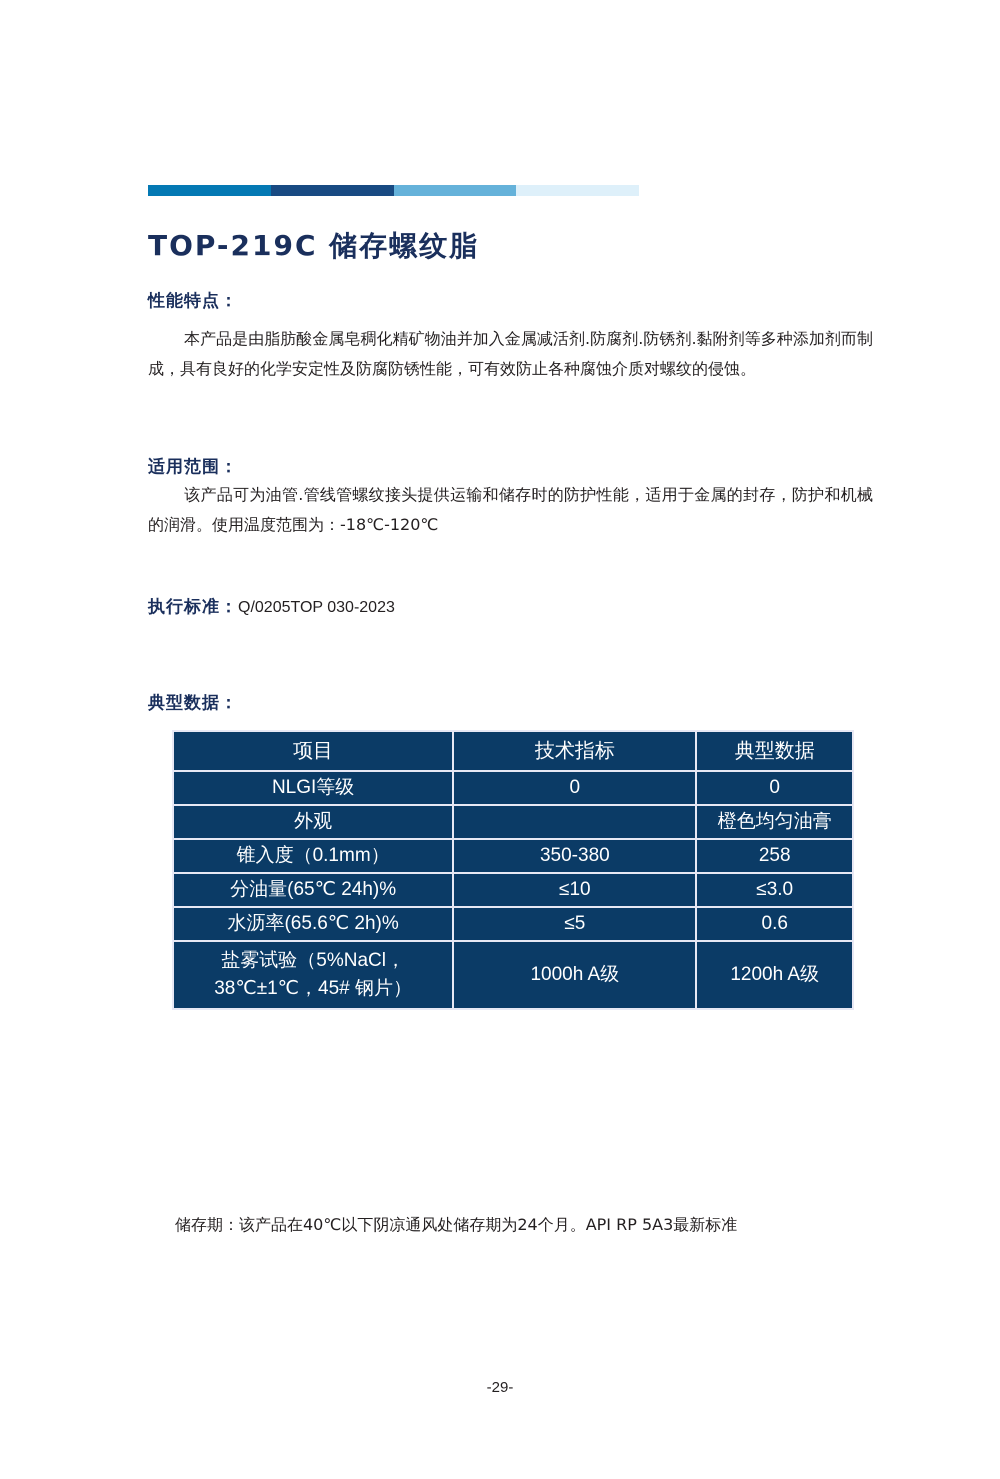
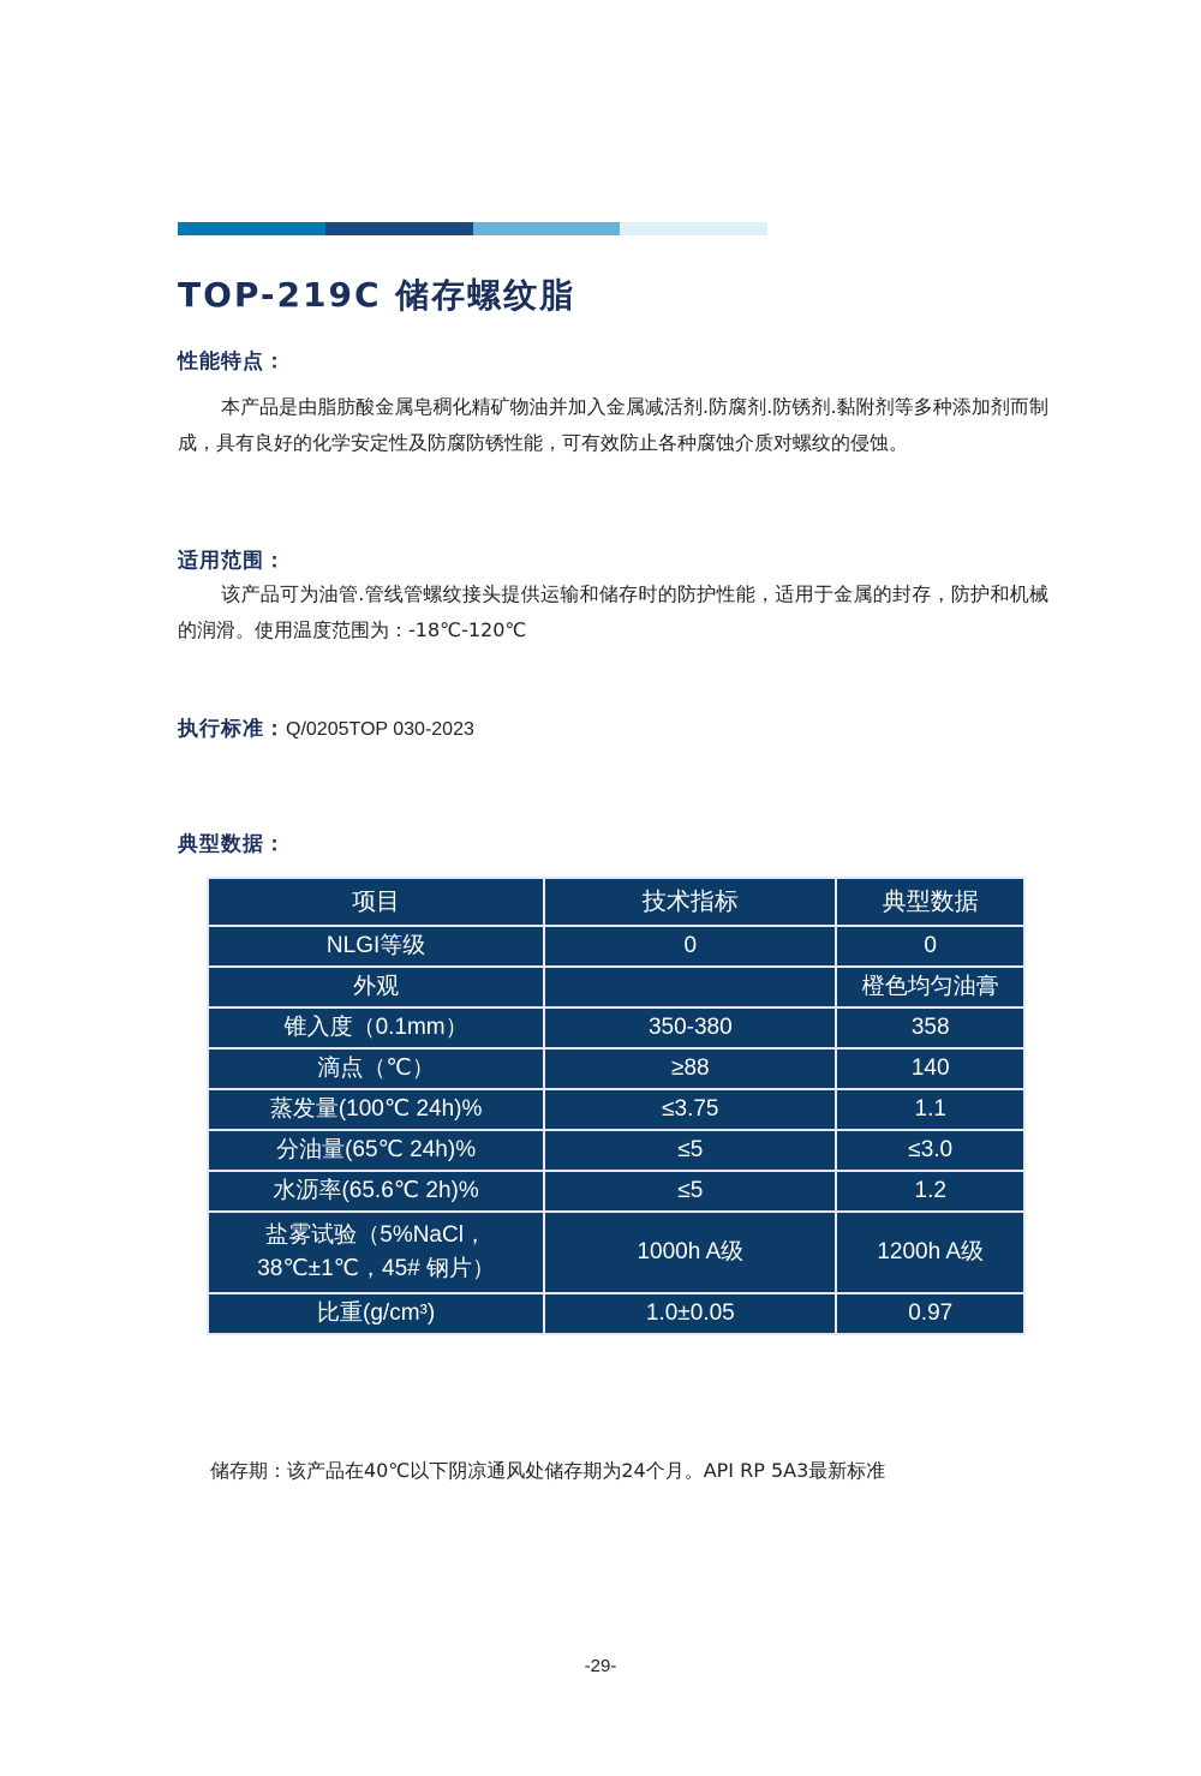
  TOP-219C 储存螺纹脂
  性能特点：
  本产品是由脂肪酸金属皂稠化精矿物油并加入金属减活剂.防腐剂.防锈剂.黏附剂等多种添加剂而制成，具有良好的化学安定性及防腐防锈性能，可有效防止各种腐蚀介质对螺纹的侵蚀。
  适用范围：
  该产品可为油管.管线管螺纹接头提供运输和储存时的防护性能，适用于金属的封存，防护和机械的润滑。使用温度范围为：-18℃-120℃
  执行标准：Q/0205TOP 030-2023
  典型数据：
  项目	技术指标	典型数据
  NLGI等级	0	0
  外观		橙色均匀油膏
- 锥入度（0.1mm）	350-380	258
+ 锥入度（0.1mm）	350-380	358
+ 滴点（℃）	≥88	140
+ 蒸发量(100℃ 24h)%	≤3.75	1.1
- 分油量(65℃ 24h)%	≤10	≤3.0
+ 分油量(65℃ 24h)%	≤5	≤3.0
- 水沥率(65.6℃ 2h)%	≤5	0.6
+ 水沥率(65.6℃ 2h)%	≤5	1.2
  盐雾试验（5%NaCl，38℃±1℃，45# 钢片）	1000h A级	1200h A级
+ 比重(g/cm³)	1.0±0.05	0.97
  储存期：该产品在40℃以下阴凉通风处储存期为24个月。API RP 5A3最新标准
  -29-
